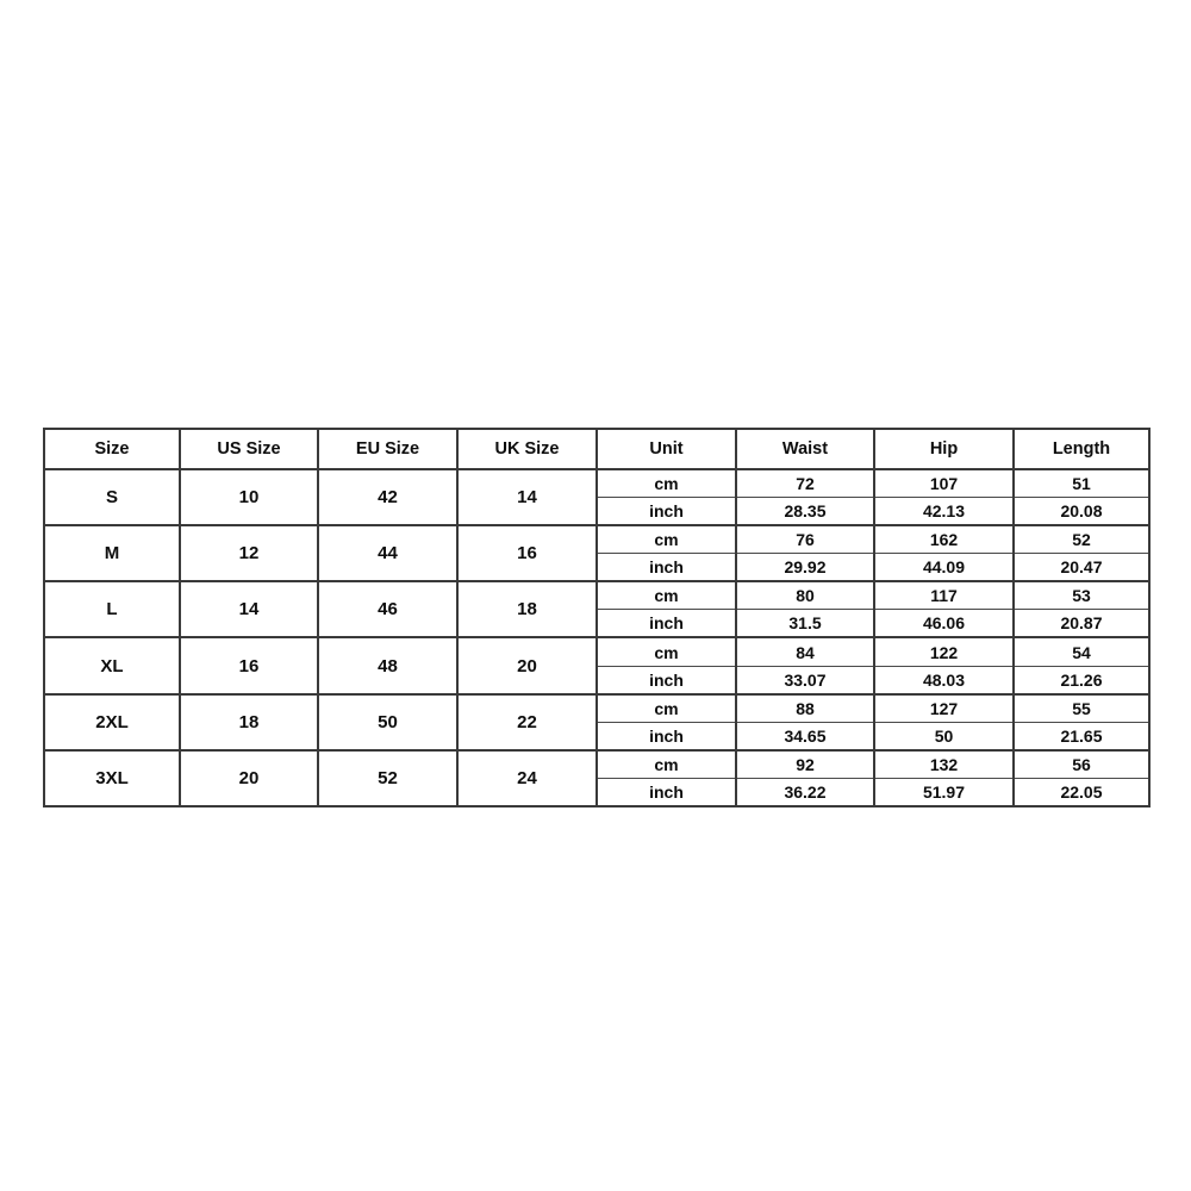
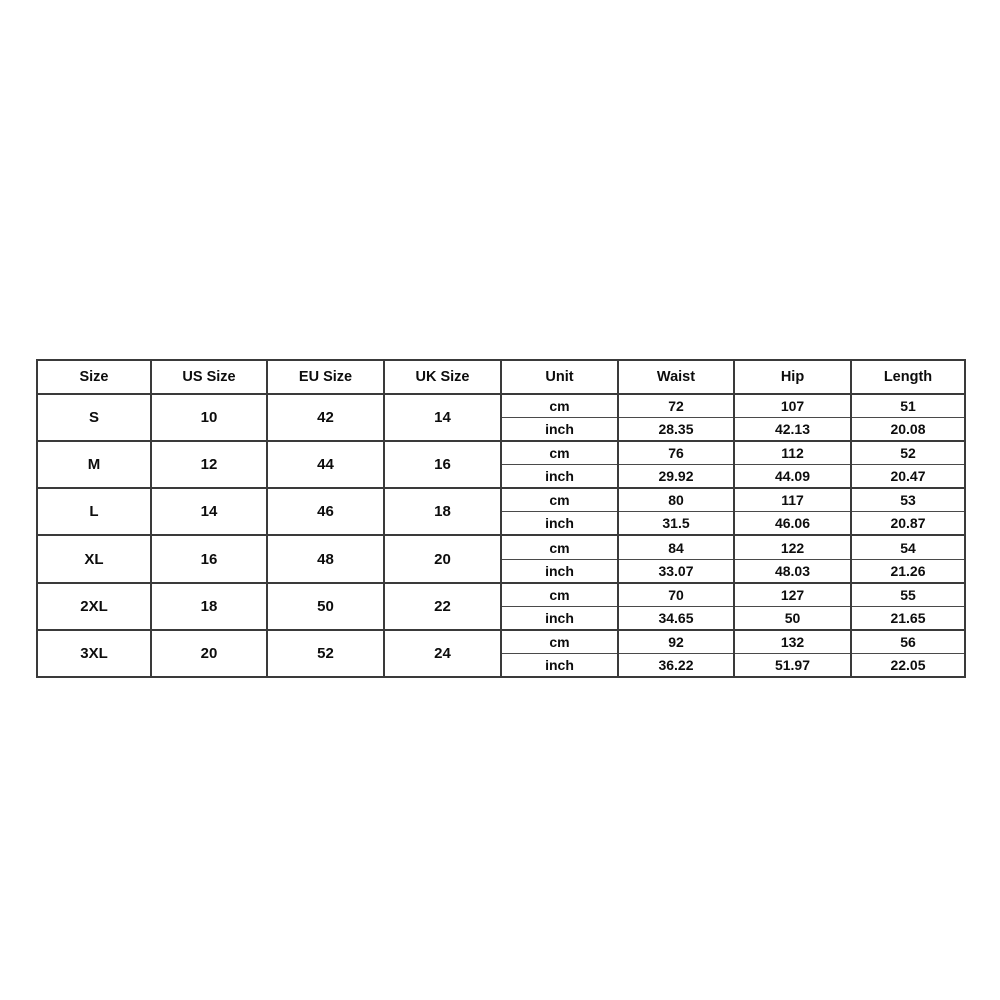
  Size	US Size	EU Size	UK Size	Unit	Waist	Hip	Length
  S	10	42	14	cm	72	107	51
  inch	28.35	42.13	20.08
- M	12	44	16	cm	76	162	52
+ M	12	44	16	cm	76	112	52
  inch	29.92	44.09	20.47
  L	14	46	18	cm	80	117	53
  inch	31.5	46.06	20.87
  XL	16	48	20	cm	84	122	54
  inch	33.07	48.03	21.26
- 2XL	18	50	22	cm	88	127	55
+ 2XL	18	50	22	cm	70	127	55
  inch	34.65	50	21.65
  3XL	20	52	24	cm	92	132	56
  inch	36.22	51.97	22.05
